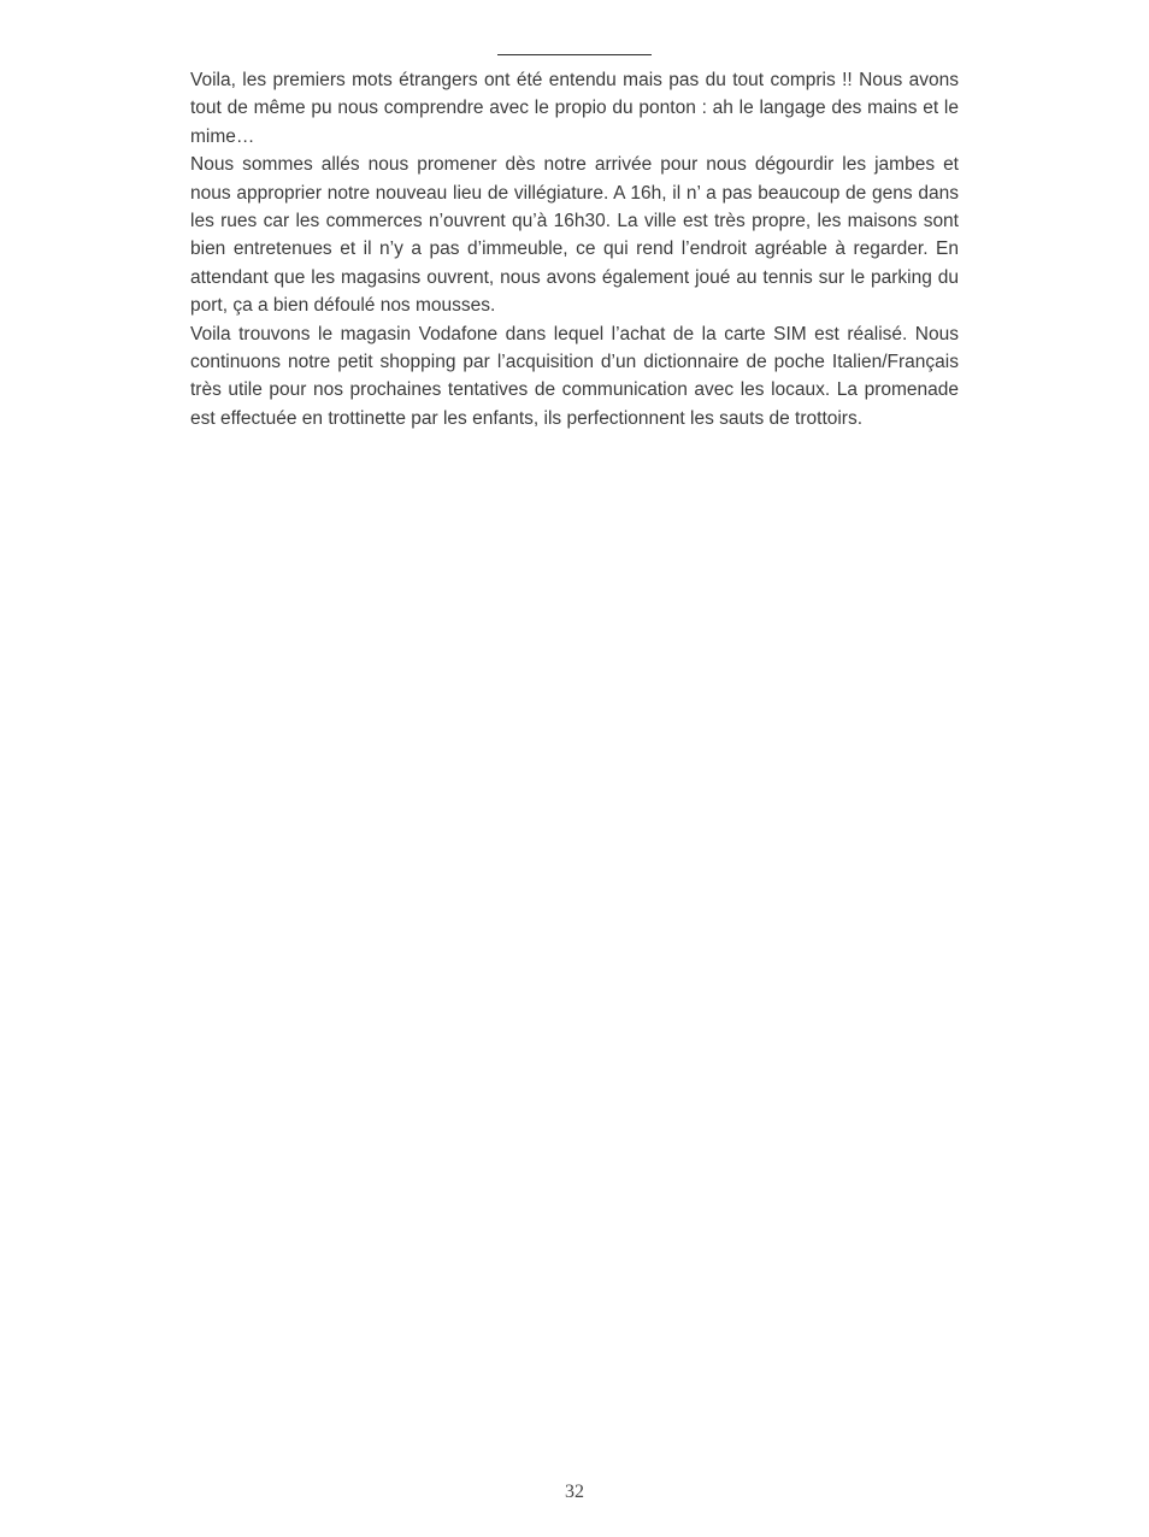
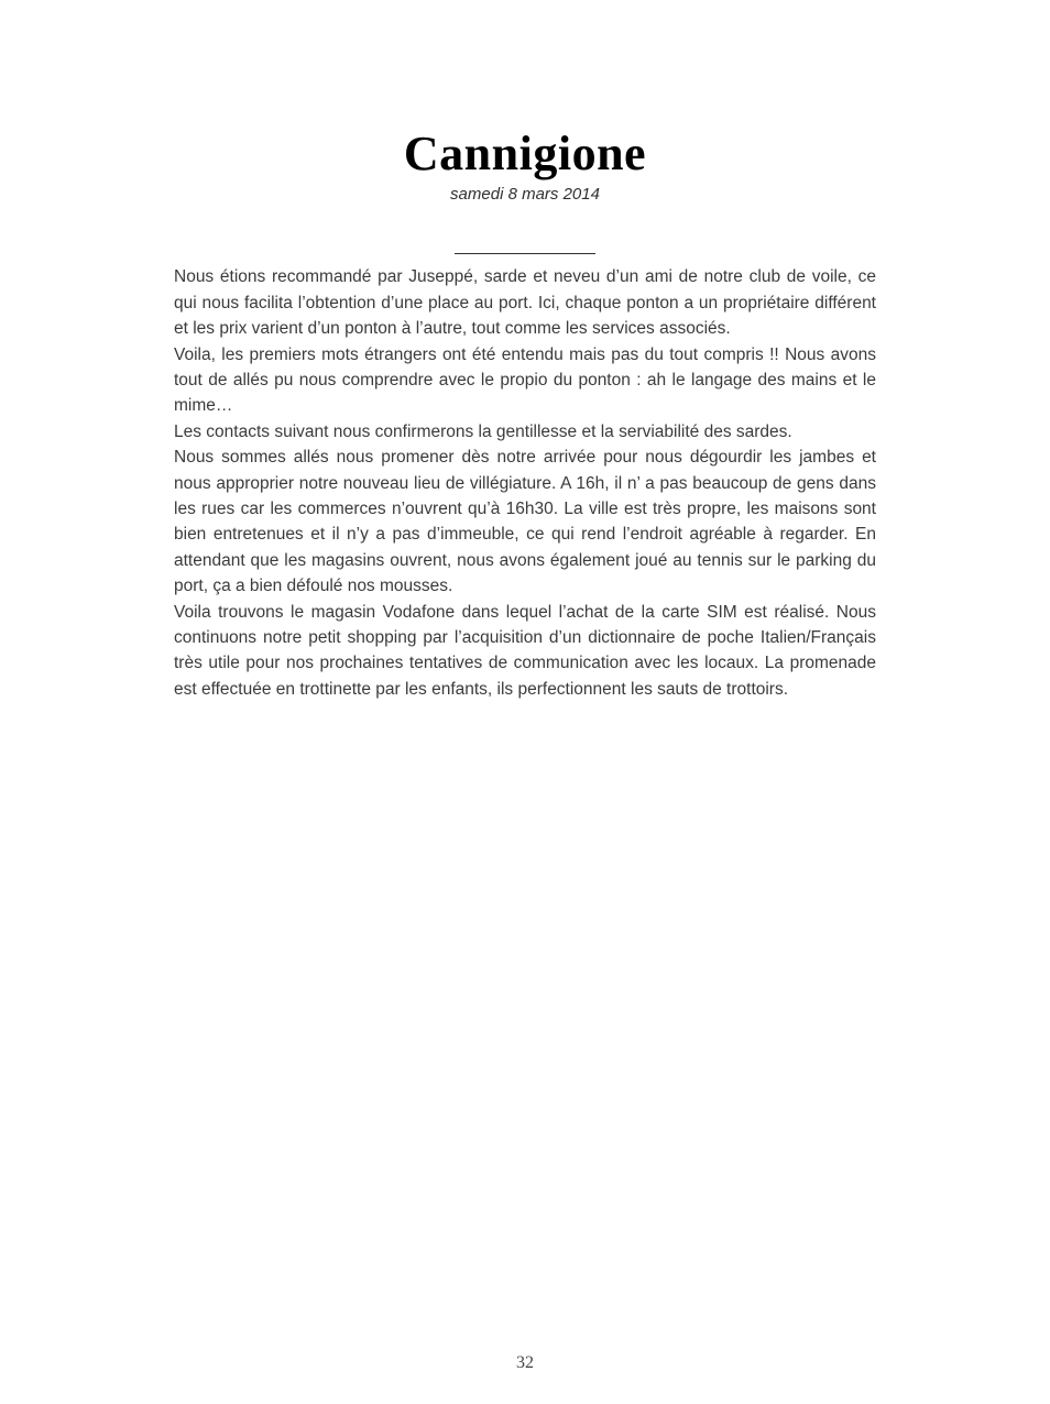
+ Cannigione
+ samedi 8 mars 2014
+ Nous étions recommandé par Juseppé, sarde et neveu d’un ami de notre club de voile, ce qui nous facilita l’obtention d’une place au port. Ici, chaque ponton a un propriétaire différent et les prix varient d’un ponton à l’autre, tout comme les services associés.
- Voila, les premiers mots étrangers ont été entendu mais pas du tout compris !! Nous avons tout de même pu nous comprendre avec le propio du ponton : ah le langage des mains et le mime…
+ Voila, les premiers mots étrangers ont été entendu mais pas du tout compris !! Nous avons tout de allés pu nous comprendre avec le propio du ponton : ah le langage des mains et le mime…
+ Les contacts suivant nous confirmerons la gentillesse et la serviabilité des sardes.
  Nous sommes allés nous promener dès notre arrivée pour nous dégourdir les jambes et nous approprier notre nouveau lieu de villégiature. A 16h, il n’ a pas beaucoup de gens dans les rues car les commerces n’ouvrent qu’à 16h30. La ville est très propre, les maisons sont bien entretenues et il n’y a pas d’immeuble, ce qui rend l’endroit agréable à regarder. En attendant que les magasins ouvrent, nous avons également joué au tennis sur le parking du port, ça a bien défoulé nos mousses.
  Voila trouvons le magasin Vodafone dans lequel l’achat de la carte SIM est réalisé. Nous continuons notre petit shopping par l’acquisition d’un dictionnaire de poche Italien/Français très utile pour nos prochaines tentatives de communication avec les locaux. La promenade est effectuée en trottinette par les enfants, ils perfectionnent les sauts de trottoirs.
  32
